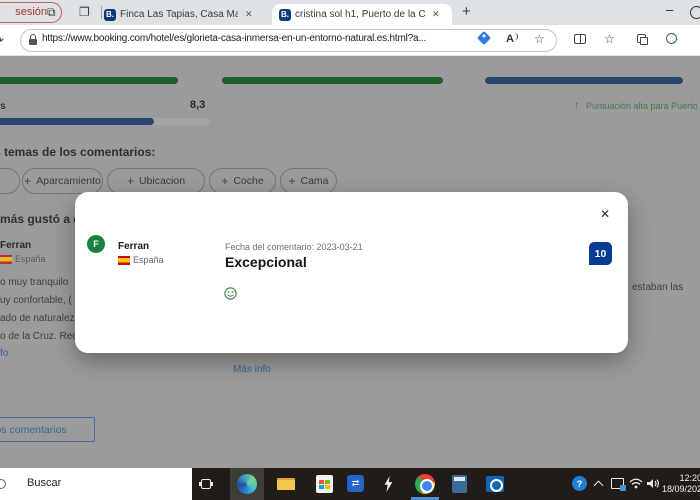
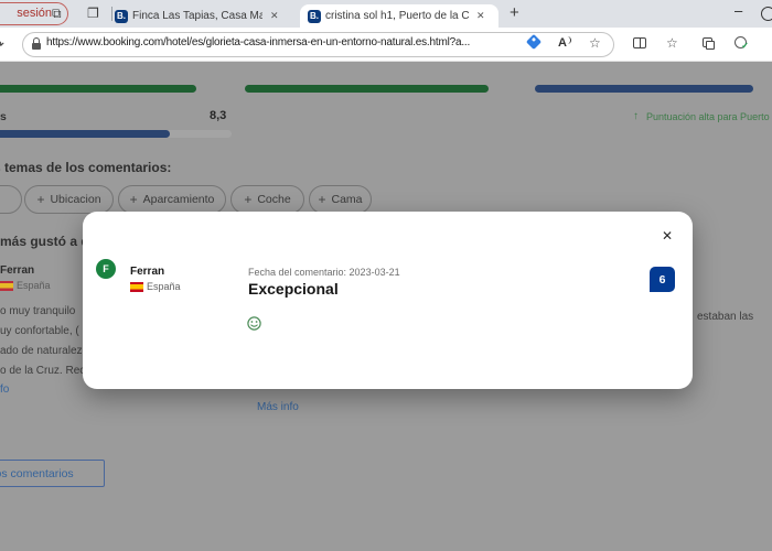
  sesión
  ⧉
  ❐
  B.
  Finca Las Tapias, Casa Ma
  ✕
  B.
  cristina sol h1, Puerto de la C
  ✕
  +
  –
  https://www.booking.com/hotel/es/glorieta-casa-inmersa-en-un-entorno-natural.es.html?a...
  A
  ☆
  ☆
  s
  8,3
  ↑
  Puntuación alta para Puerto
  temas de los comentarios:
  +
- Aparcamiento
+ Ubicacion
  +
- Ubicacion
+ Aparcamiento
  +
  Coche
  +
  Cama
  más gustó a
  Ferran
  España
  o muy tranquilo
  uy confortable, (
  ado de naturalez
  o de la Cruz. Re
  fo
  estaban las
  Más info
  s comentarios
  ✕
  F
  Ferran
  España
  Fecha del comentario: 2023-03-21
  Excepcional
- 10
+ 6
- Buscar
- ⇄
- ?
- 12:20
- 18/09/202
